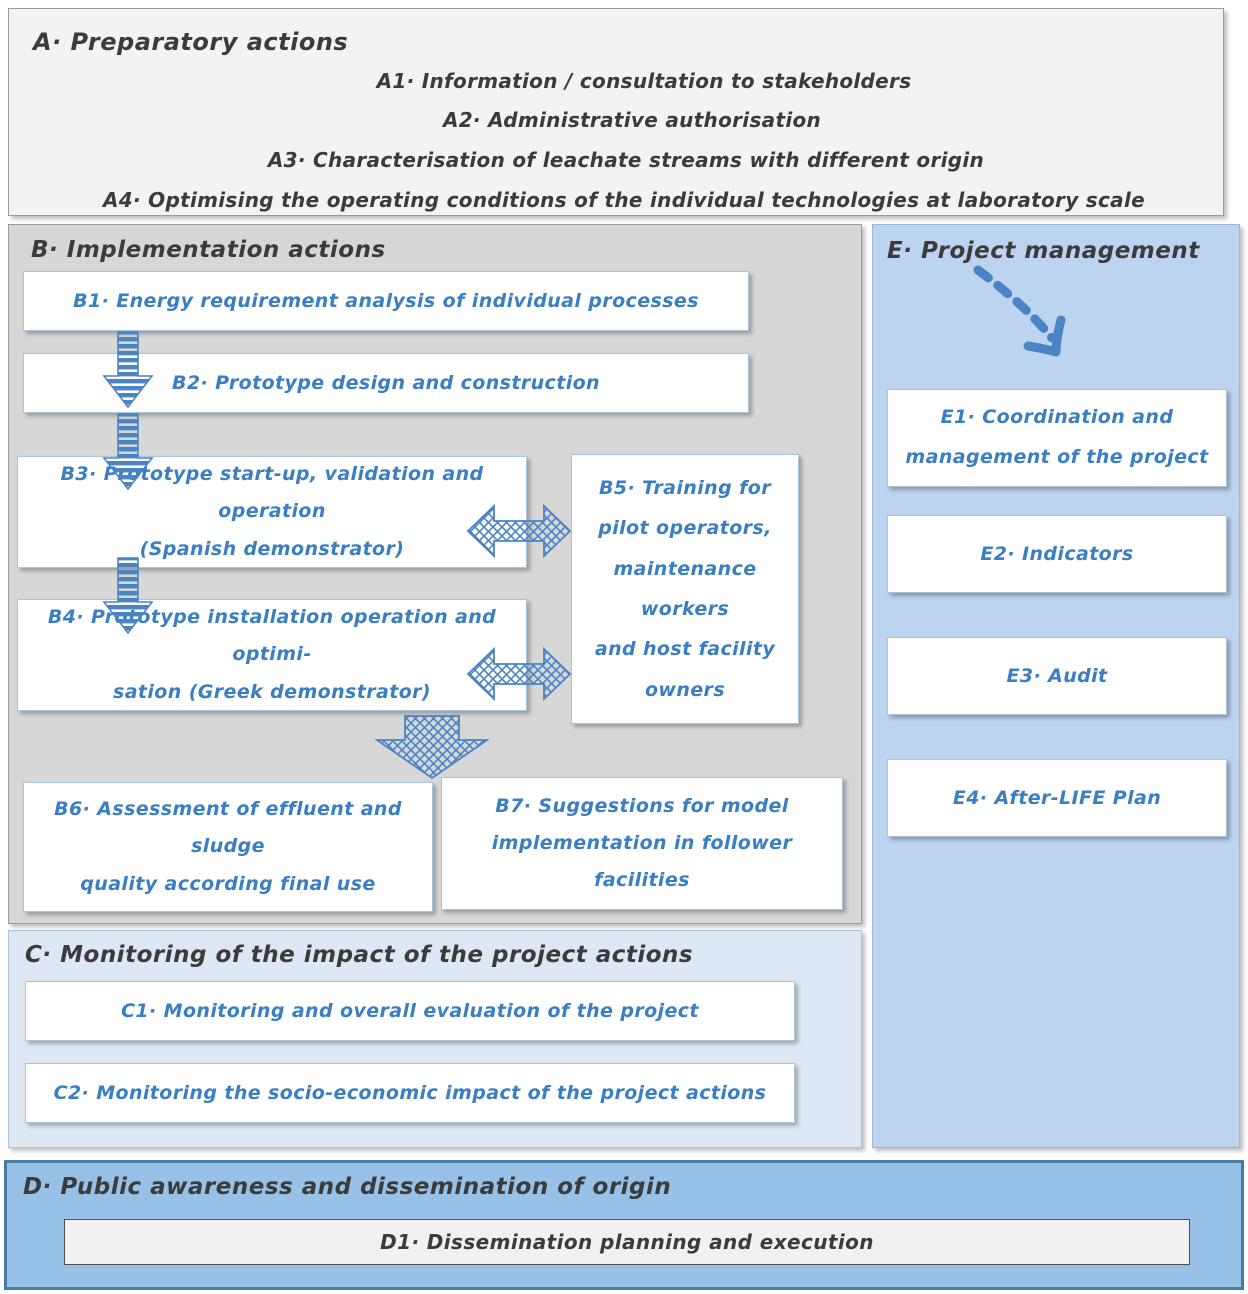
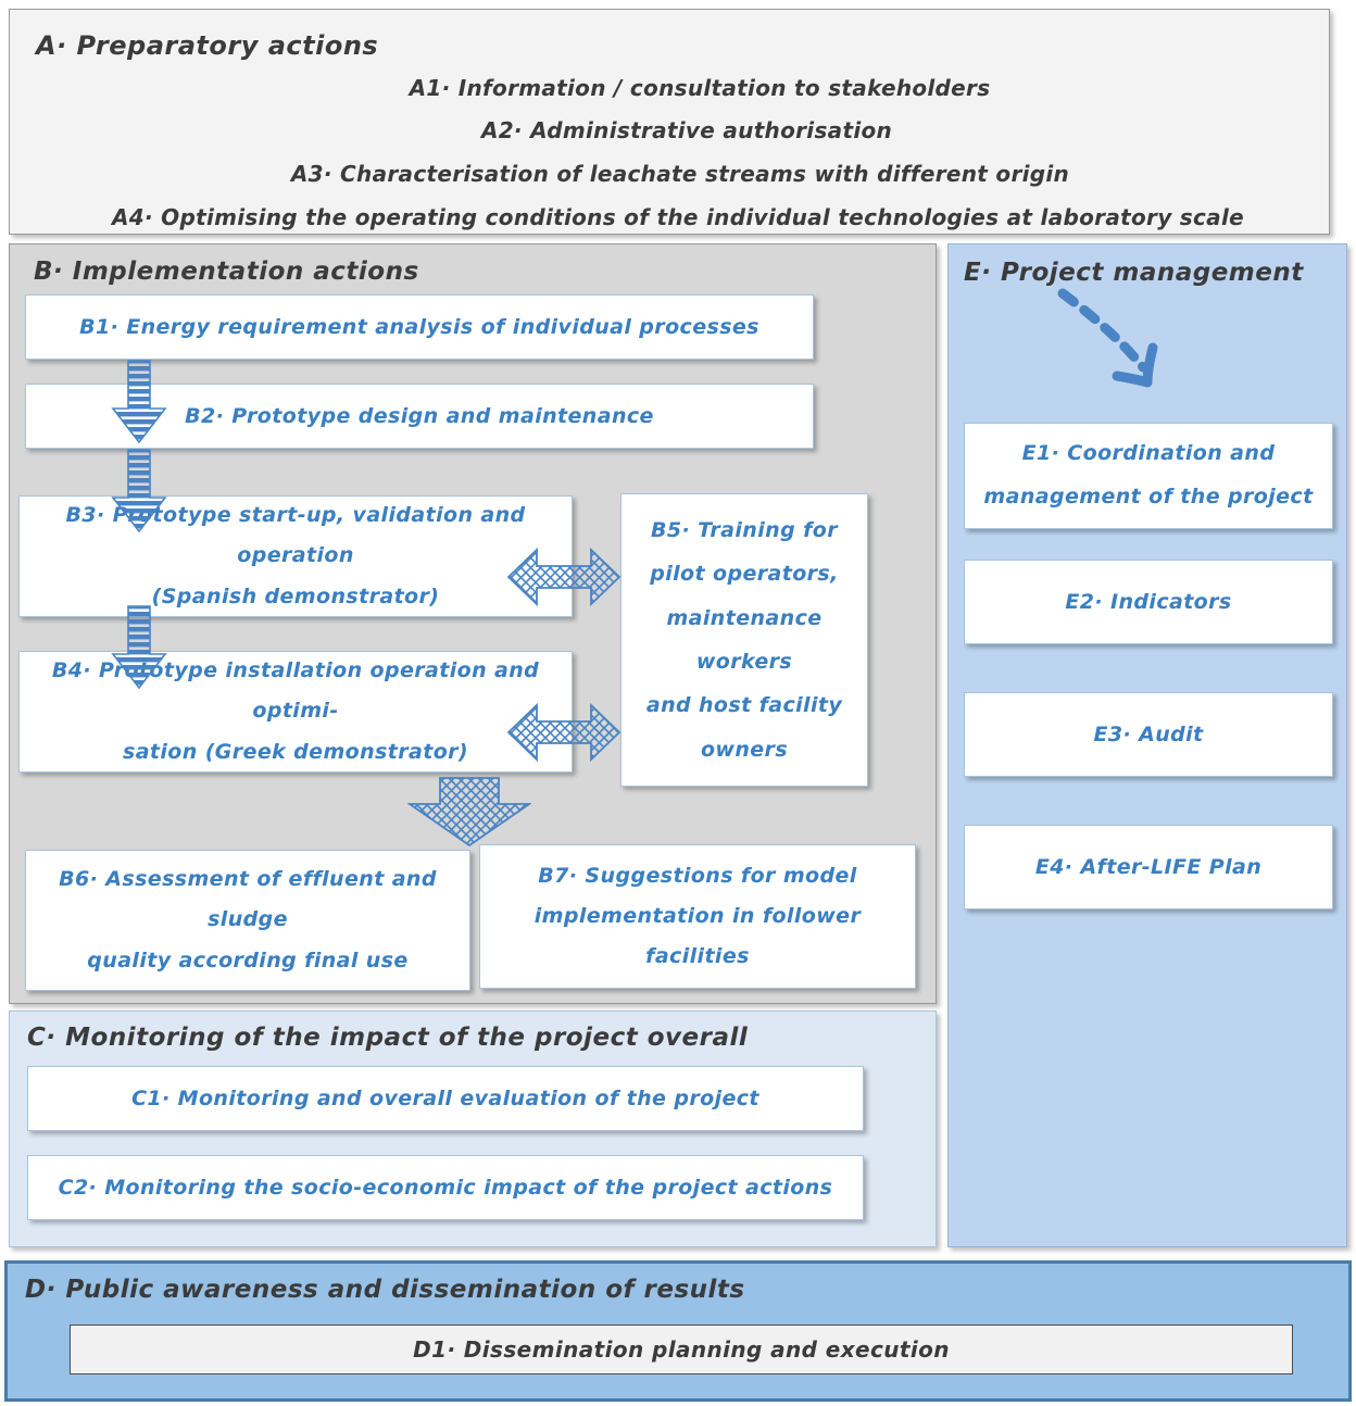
  A· Preparatory actions
  A1· Information / consultation to stakeholders
  A2· Administrative authorisation
  A3· Characterisation of leachate streams with different origin
  A4· Optimising the operating conditions of the individual technologies at laboratory scale
  B· Implementation actions
  B1· Energy requirement analysis of individual processes
- B2· Prototype design and construction
+ B2· Prototype design and maintenance
  B3· Ptotype start-up, validation and operation
  (Spanish demonstrator)
  B4· Protype installation operation and optimi-
  sation (Greek demonstrator)
  B5· Training for
  pilot operators,
  maintenance workers
  and host facility
  owners
  B6· Assessment of effluent and sludge
  quality according final use
  B7· Suggestions for model
  implementation in follower facilities
- C· Monitoring of the impact of the project actions
+ C· Monitoring of the impact of the project overall
  C1· Monitoring and overall evaluation of the project
  C2· Monitoring the socio-economic impact of the project actions
- D· Public awareness and dissemination of origin
+ D· Public awareness and dissemination of results
  D1· Dissemination planning and execution
  E· Project management
  E1· Coordination and
  management of the project
  E2· Indicators
  E3· Audit
  E4· After-LIFE Plan
